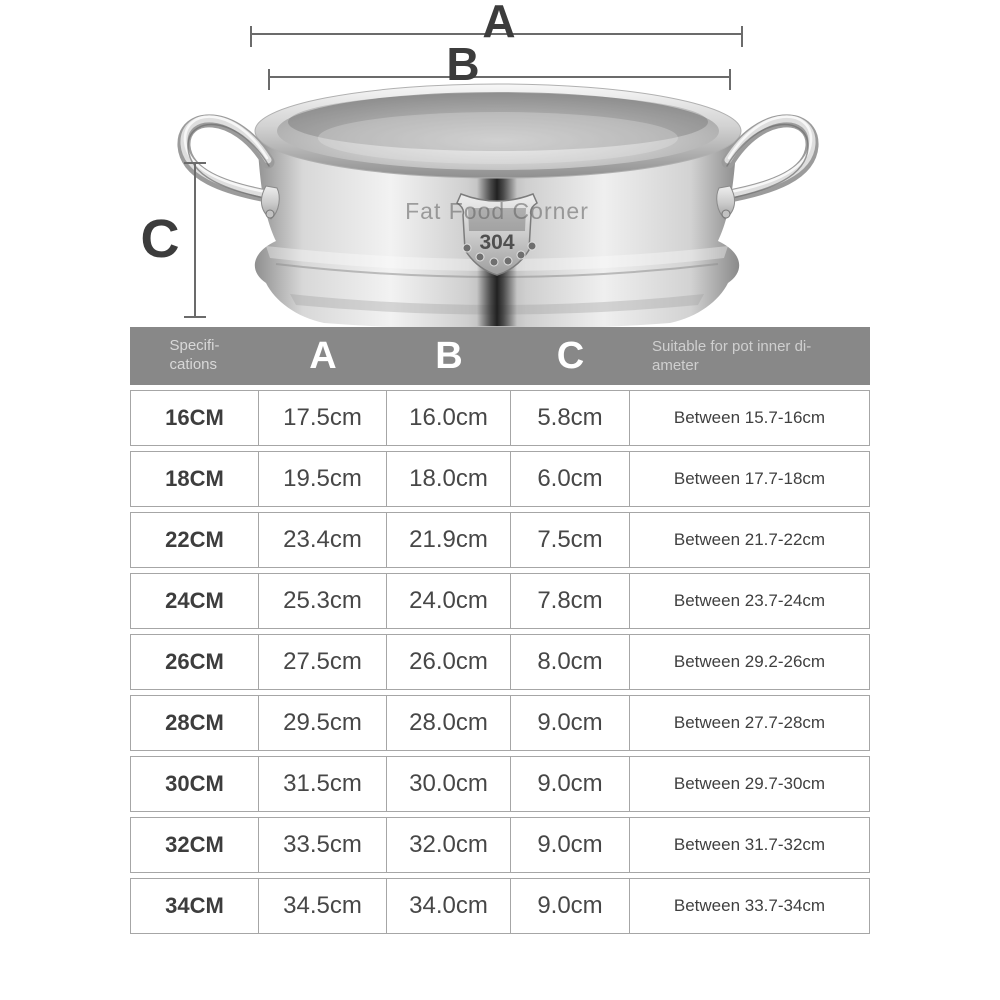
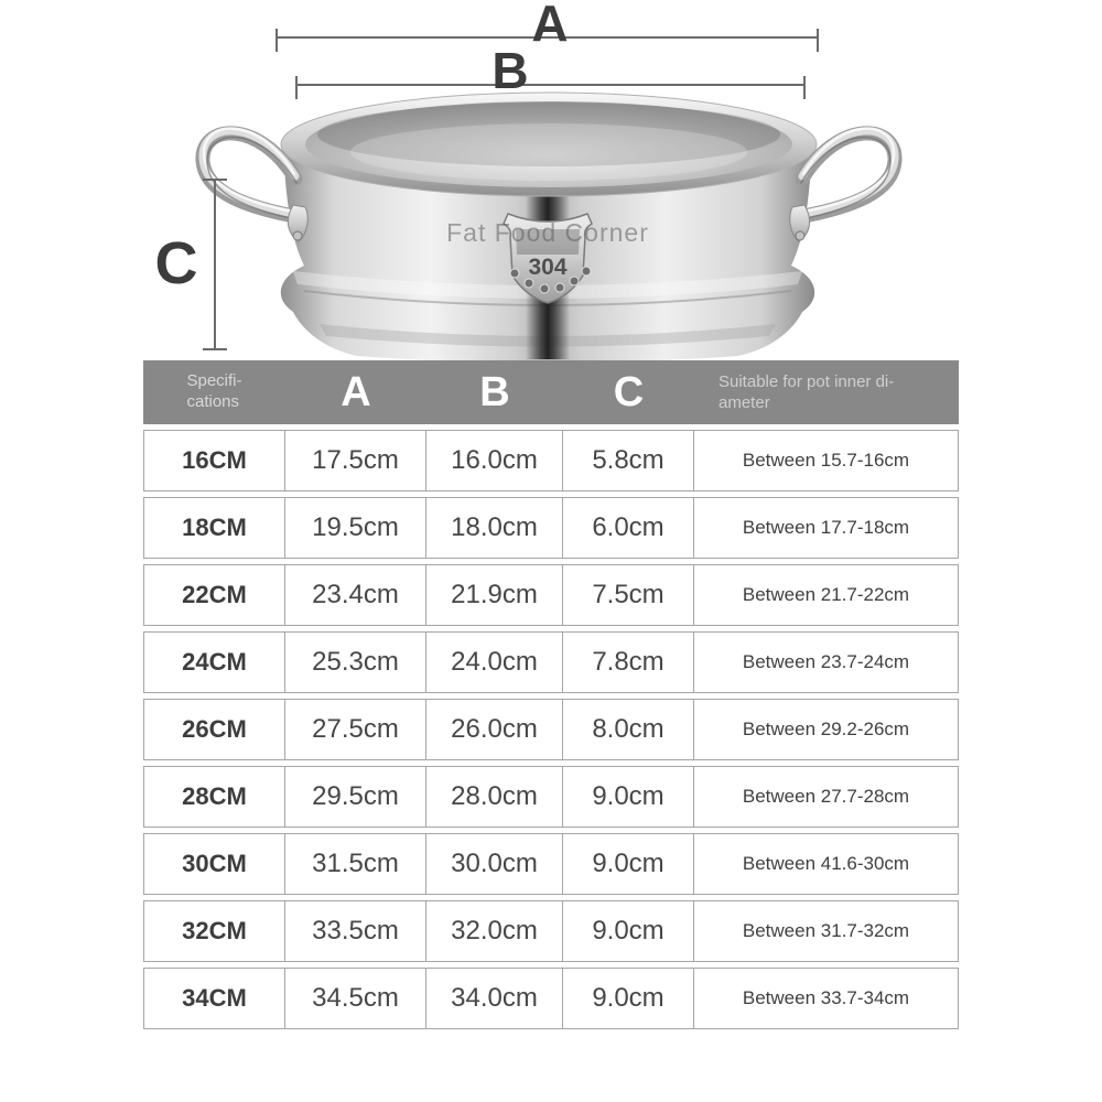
  304
  Fat Food Corner
  A
  B
  C
  Specifi-
  cations
  A
  B
  C
  Suitable for pot inner di-
  ameter
  16CM
  17.5cm
  16.0cm
  5.8cm
  Between 15.7-16cm
  18CM
  19.5cm
  18.0cm
  6.0cm
  Between 17.7-18cm
  22CM
  23.4cm
  21.9cm
  7.5cm
  Between 21.7-22cm
  24CM
  25.3cm
  24.0cm
  7.8cm
  Between 23.7-24cm
  26CM
  27.5cm
  26.0cm
  8.0cm
  Between 29.2-26cm
  28CM
  29.5cm
  28.0cm
  9.0cm
  Between 27.7-28cm
  30CM
  31.5cm
  30.0cm
  9.0cm
- Between 29.7-30cm
+ Between 41.6-30cm
  32CM
  33.5cm
  32.0cm
  9.0cm
  Between 31.7-32cm
  34CM
  34.5cm
  34.0cm
  9.0cm
  Between 33.7-34cm
